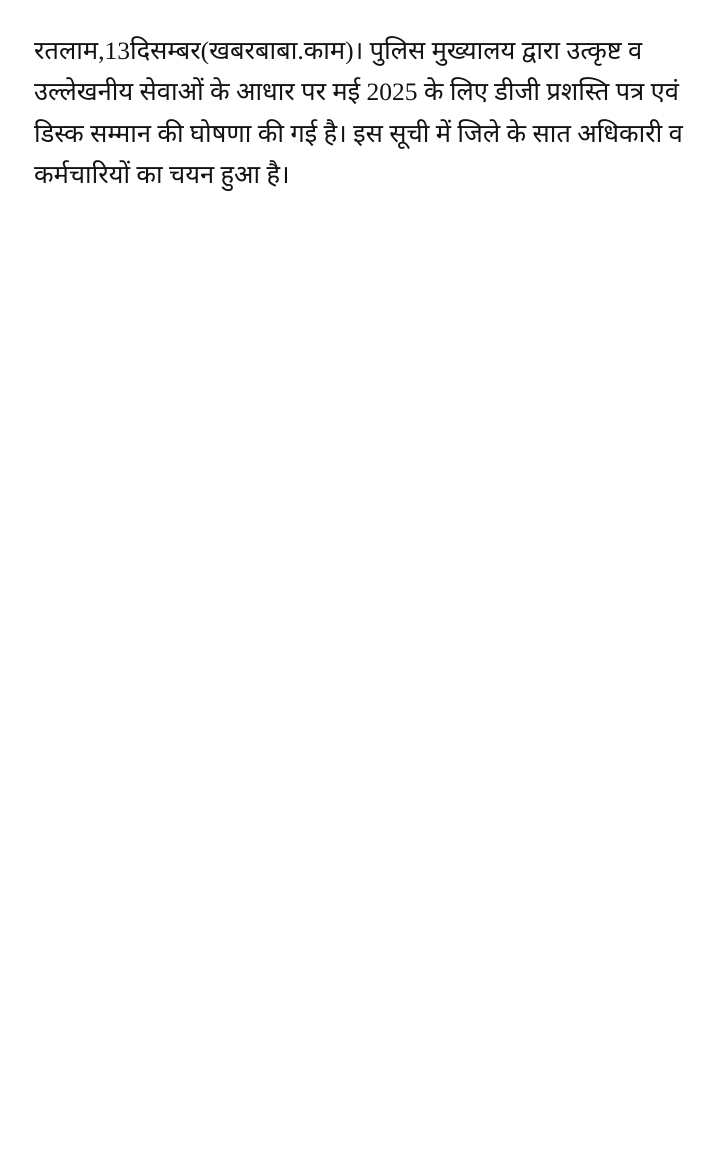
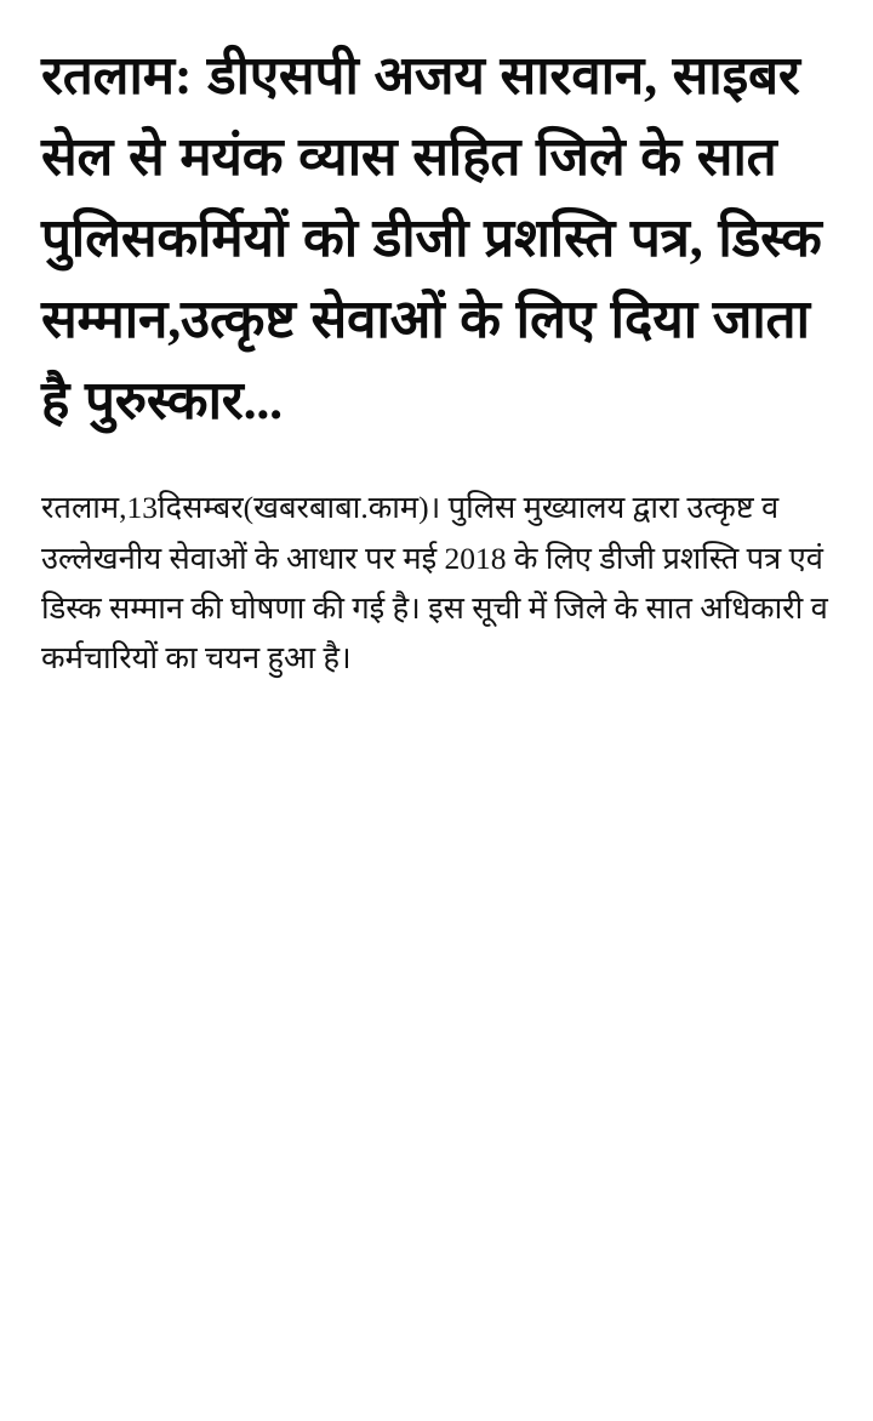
+ रतलाम: डीएसपी अजय सारवान, साइबर सेल से मयंक व्यास सहित जिले के सात पुलिसकर्मियों को डीजी प्रशस्ति पत्र, डिस्क सम्मान,उत्कृष्ट सेवाओं के लिए दिया जाता है पुरुस्कार...
- रतलाम,13दिसम्बर(खबरबाबा.काम)। पुलिस मुख्यालय द्वारा उत्कृष्ट व उल्लेखनीय सेवाओं के आधार पर मई 2025 के लिए डीजी प्रशस्ति पत्र एवं डिस्क सम्मान की घोषणा की गई है। इस सूची में जिले के सात अधिकारी व कर्मचारियों का चयन हुआ है।
+ रतलाम,13दिसम्बर(खबरबाबा.काम)। पुलिस मुख्यालय द्वारा उत्कृष्ट व उल्लेखनीय सेवाओं के आधार पर मई 2018 के लिए डीजी प्रशस्ति पत्र एवं डिस्क सम्मान की घोषणा की गई है। इस सूची में जिले के सात अधिकारी व कर्मचारियों का चयन हुआ है।
